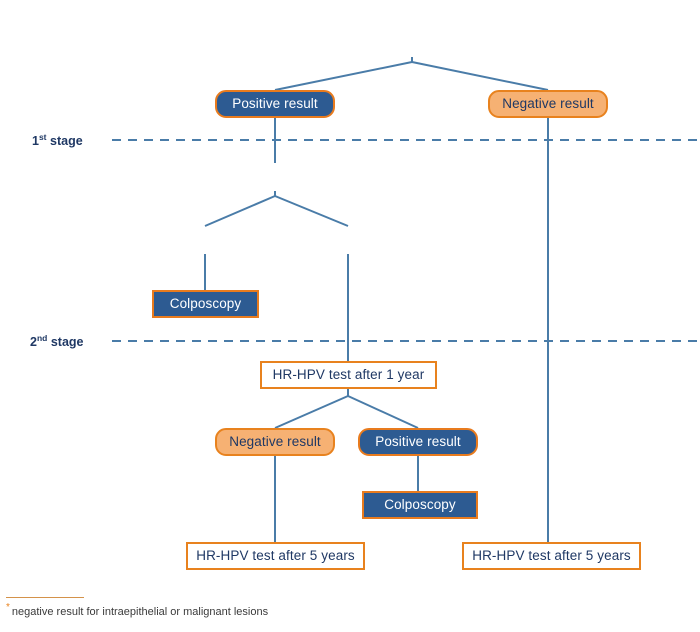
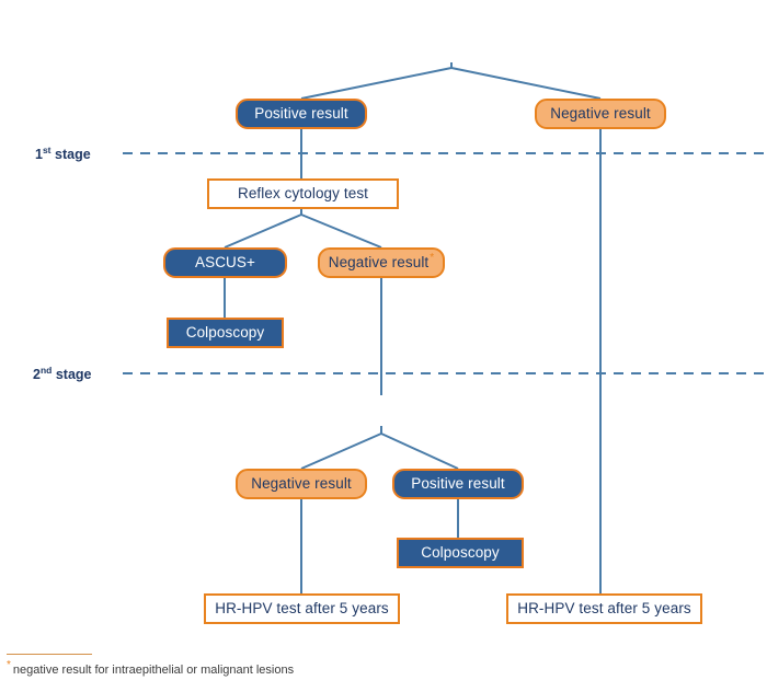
  1st stage
  2nd stage
  Positive result
  Negative result
+ Reflex cytology test
+ ASCUS+
+ Negative result*
  Colposcopy
- HR-HPV test after 1 year
  Negative result
  Positive result
  Colposcopy
  HR-HPV test after 5 years
  HR-HPV test after 5 years
  * negative result for intraepithelial or malignant lesions
